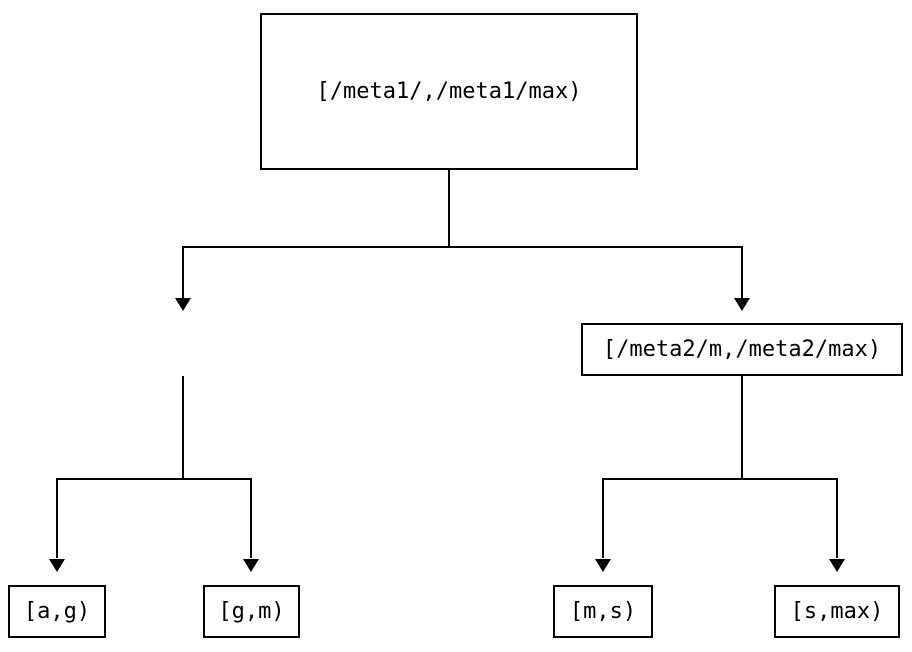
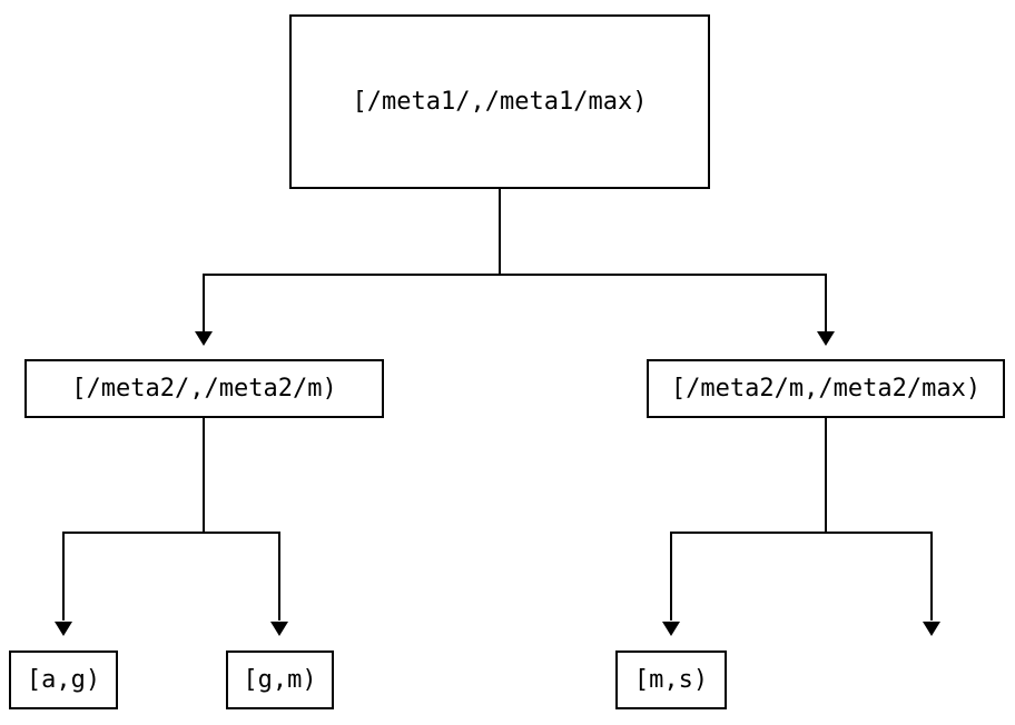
  [/meta1/,/meta1/max)
+ [/meta2/,/meta2/m)
  [/meta2/m,/meta2/max)
  [a,g)
  [g,m)
  [m,s)
- [s,max)
